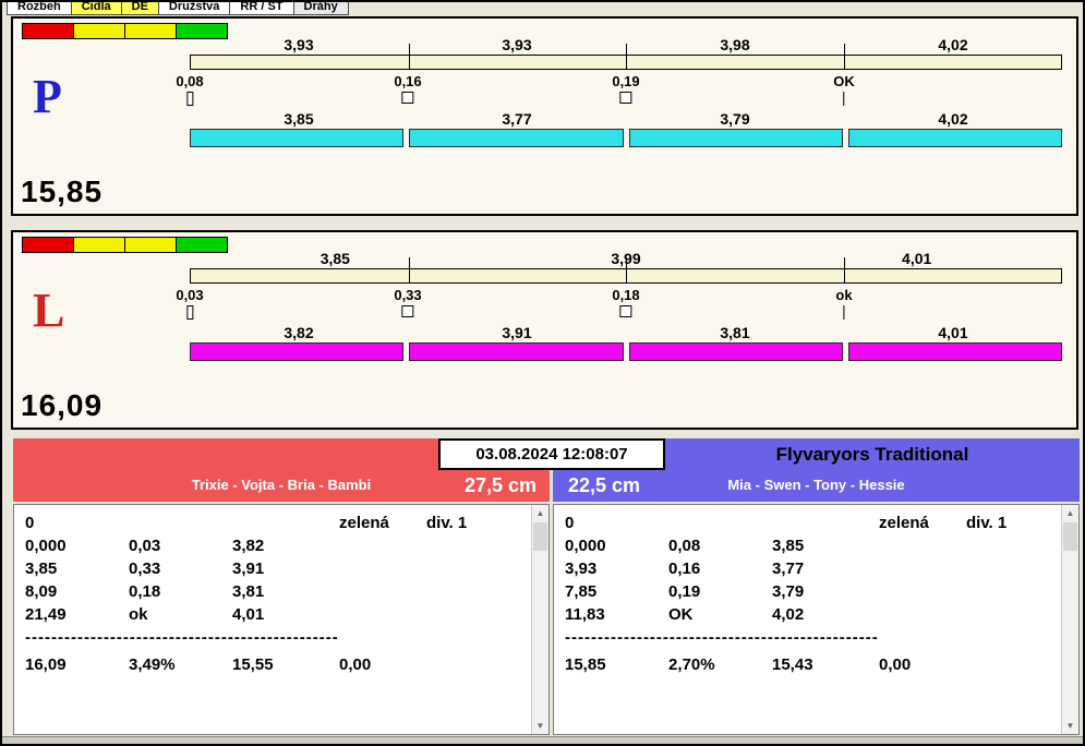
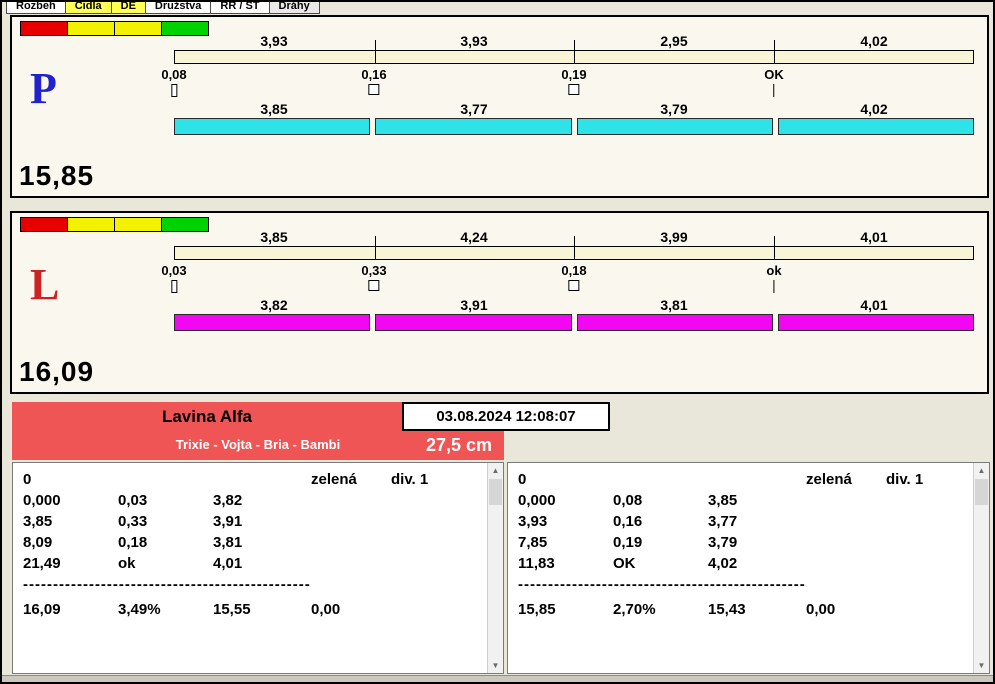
  Rozbeh
  Cidla
  DE
  Družstva
  RR / ST
  Dráhy
  3,93
  3,93
- 3,98
+ 2,95
  4,02
  0,08
  0,16
  0,19
  OK
  3,85
  3,77
  3,79
  4,02
  P
  15,85
  3,85
+ 4,24
  3,99
  4,01
  0,03
  0,33
  0,18
  ok
  3,82
  3,91
  3,81
  4,01
  L
  16,09
+ Lavina Alfa
  Trixie - Vojta - Bria - Bambi
  27,5 cm
- Flyvaryors Traditional
- Mia - Swen - Tony - Hessie
- 22,5 cm
  03.08.2024 12:08:07
  0
  zelená
  div. 1
  0,000
  0,03
  3,82
  3,85
  0,33
  3,91
  8,09
  0,18
  3,81
  21,49
  ok
  4,01
  ------------------------------------------------
  16,09
  3,49%
  15,55
  0,00
  ▲
  ▼
  0
  zelená
  div. 1
  0,000
  0,08
  3,85
  3,93
  0,16
  3,77
  7,85
  0,19
  3,79
  11,83
  OK
  4,02
  ------------------------------------------------
  15,85
  2,70%
  15,43
  0,00
  ▲
  ▼
